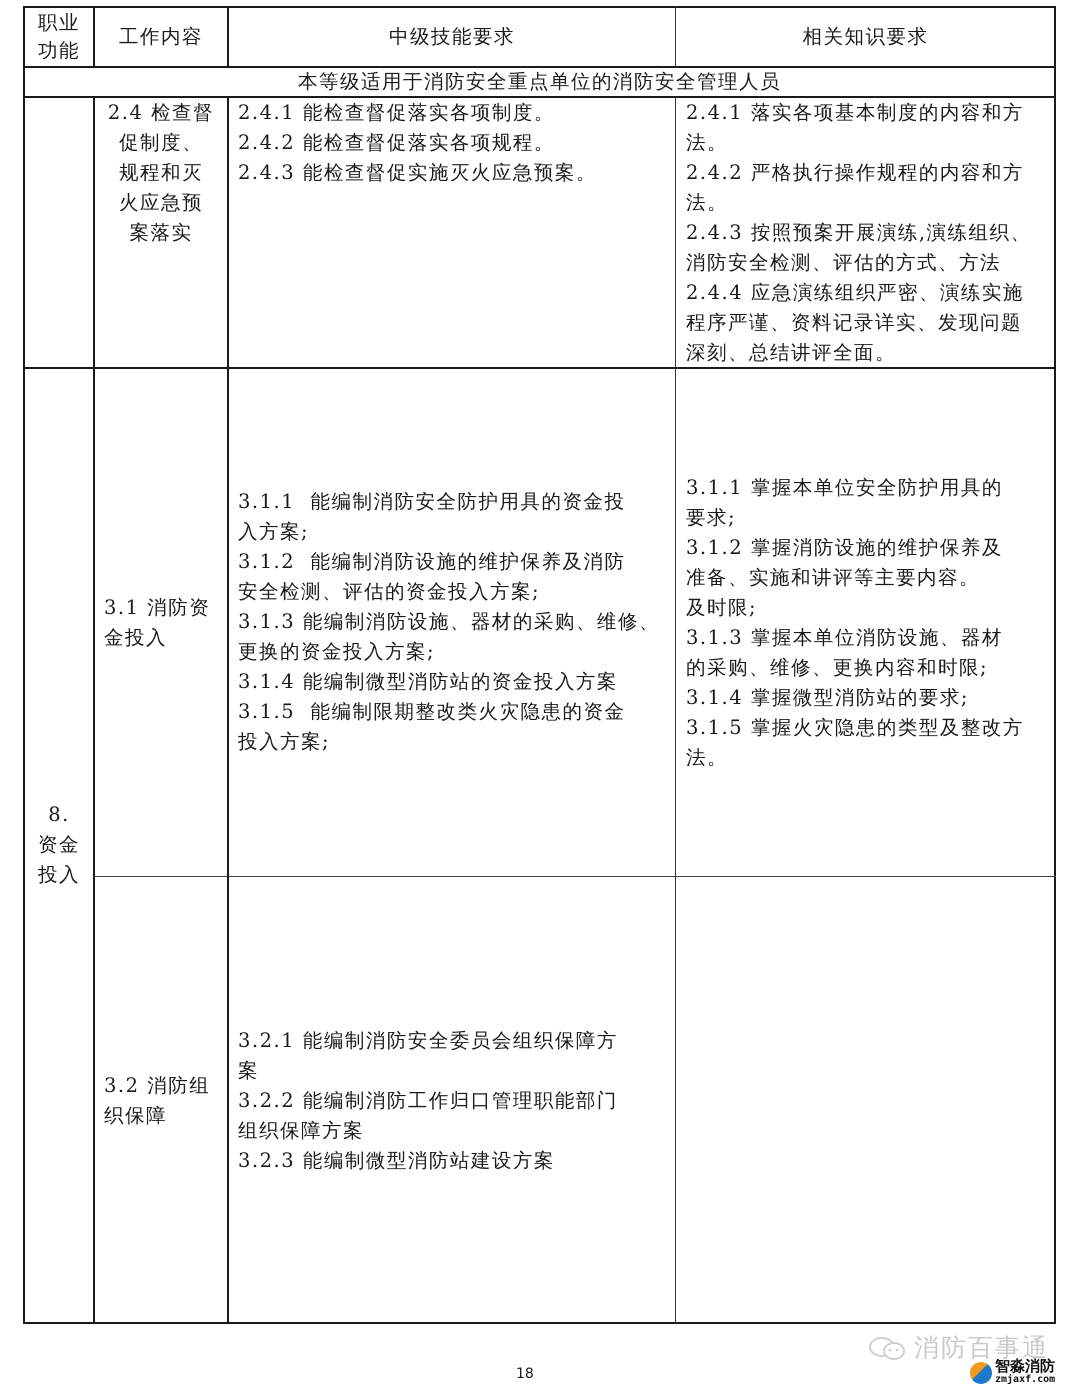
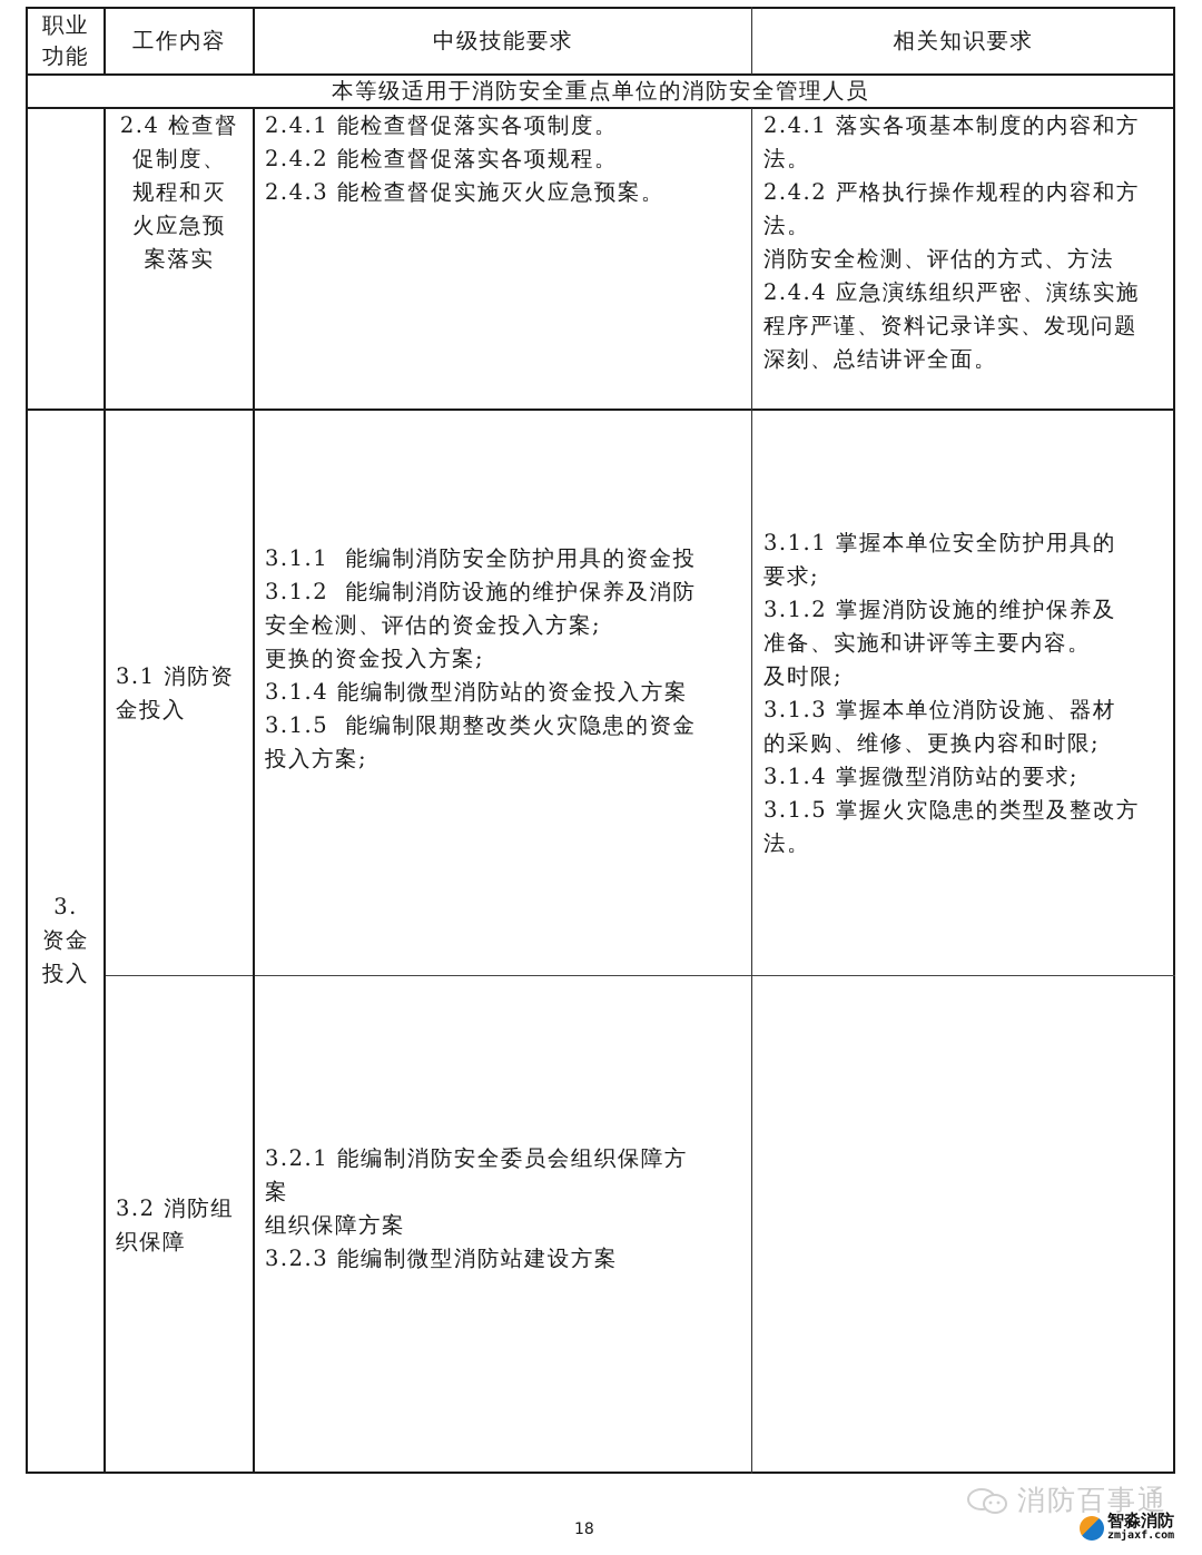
  职业
  功能
  工作内容
  中级技能要求
  相关知识要求
  本等级适用于消防安全重点单位的消防安全管理人员
  2.4 检查督
  促制度、
  规程和灭
  火应急预
  案落实
  2.4.1 能检查督促落实各项制度。
  2.4.2 能检查督促落实各项规程。
  2.4.3 能检查督促实施灭火应急预案。
  2.4.1 落实各项基本制度的内容和方
  法。
  2.4.2 严格执行操作规程的内容和方
  法。
- 2.4.3 按照预案开展演练,演练组织、
  消防安全检测、评估的方式、方法
  2.4.4 应急演练组织严密、演练实施
  程序严谨、资料记录详实、发现问题
  深刻、总结讲评全面。
- 8.
+ 3.
  资金
  投入
  3.1 消防资
  金投入
  3.1.1 能编制消防安全防护用具的资金投
- 入方案;
  3.1.2 能编制消防设施的维护保养及消防
  安全检测、评估的资金投入方案;
- 3.1.3 能编制消防设施、器材的采购、维修、
  更换的资金投入方案;
  3.1.4 能编制微型消防站的资金投入方案
  3.1.5 能编制限期整改类火灾隐患的资金
  投入方案;
  3.1.1 掌握本单位安全防护用具的
  要求;
  3.1.2 掌握消防设施的维护保养及
  准备、实施和讲评等主要内容。
  及时限;
  3.1.3 掌握本单位消防设施、器材
  的采购、维修、更换内容和时限;
  3.1.4 掌握微型消防站的要求;
  3.1.5 掌握火灾隐患的类型及整改方
  法。
  3.2 消防组
  织保障
  3.2.1 能编制消防安全委员会组织保障方
  案
- 3.2.2 能编制消防工作归口管理职能部门
  组织保障方案
  3.2.3 能编制微型消防站建设方案
  18
  消防百事通
  智淼消防
  zmjaxf.com
